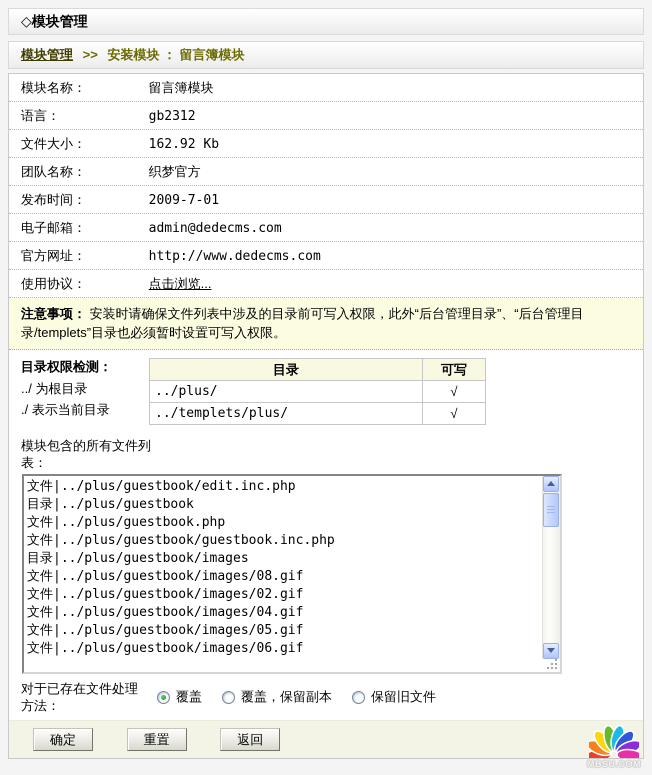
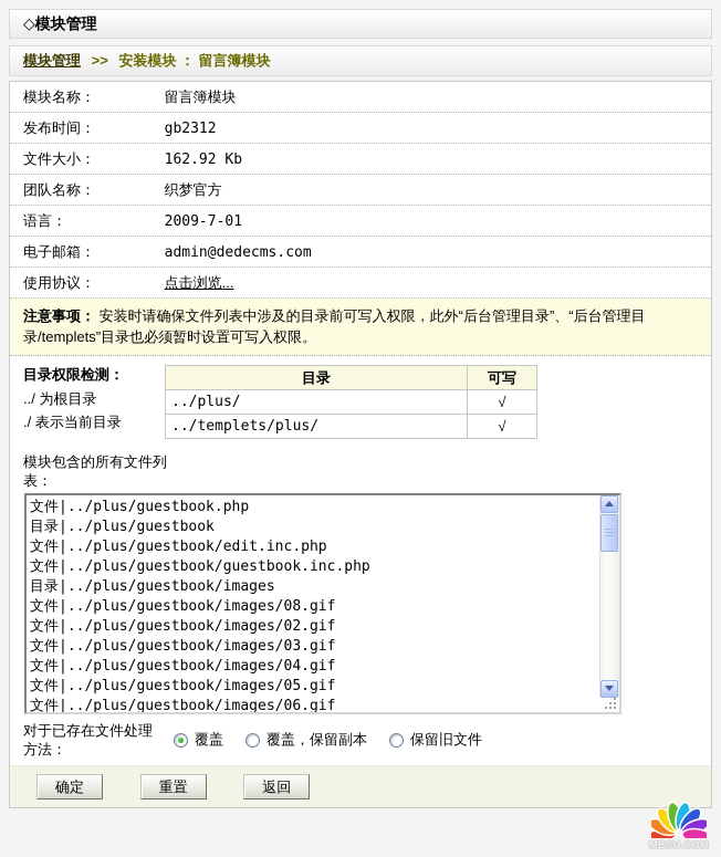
  ◇模块管理
  模块管理 >> 安装模块 ： 留言簿模块
  模块名称： 留言簿模块
- 语言： gb2312
+ 发布时间： gb2312
  文件大小： 162.92 Kb
  团队名称： 织梦官方
- 发布时间： 2009-7-01
+ 语言： 2009-7-01
  电子邮箱： admin@dedecms.com
- 官方网址： http://www.dedecms.com
  使用协议： 点击浏览...
  注意事项： 安装时请确保文件列表中涉及的目录前可写入权限，此外“后台管理目录”、“后台管理目录/templets”目录也必须暂时设置可写入权限。
  目录权限检测：
  ../ 为根目录
  ./ 表示当前目录
  目录	可写
  ../plus/	√
  ../templets/plus/	√
  模块包含的所有文件列表：
- 文件|../plus/guestbook/edit.inc.php
+ 文件|../plus/guestbook.php
  目录|../plus/guestbook
- 文件|../plus/guestbook.php
+ 文件|../plus/guestbook/edit.inc.php
  文件|../plus/guestbook/guestbook.inc.php
  目录|../plus/guestbook/images
  文件|../plus/guestbook/images/08.gif
  文件|../plus/guestbook/images/02.gif
+ 文件|../plus/guestbook/images/03.gif
  文件|../plus/guestbook/images/04.gif
  文件|../plus/guestbook/images/05.gif
  文件|../plus/guestbook/images/06.gif
  对于已存在文件处理方法：
  覆盖
  覆盖，保留副本
  保留旧文件
  确定 重置 返回
  MBSU.COM
